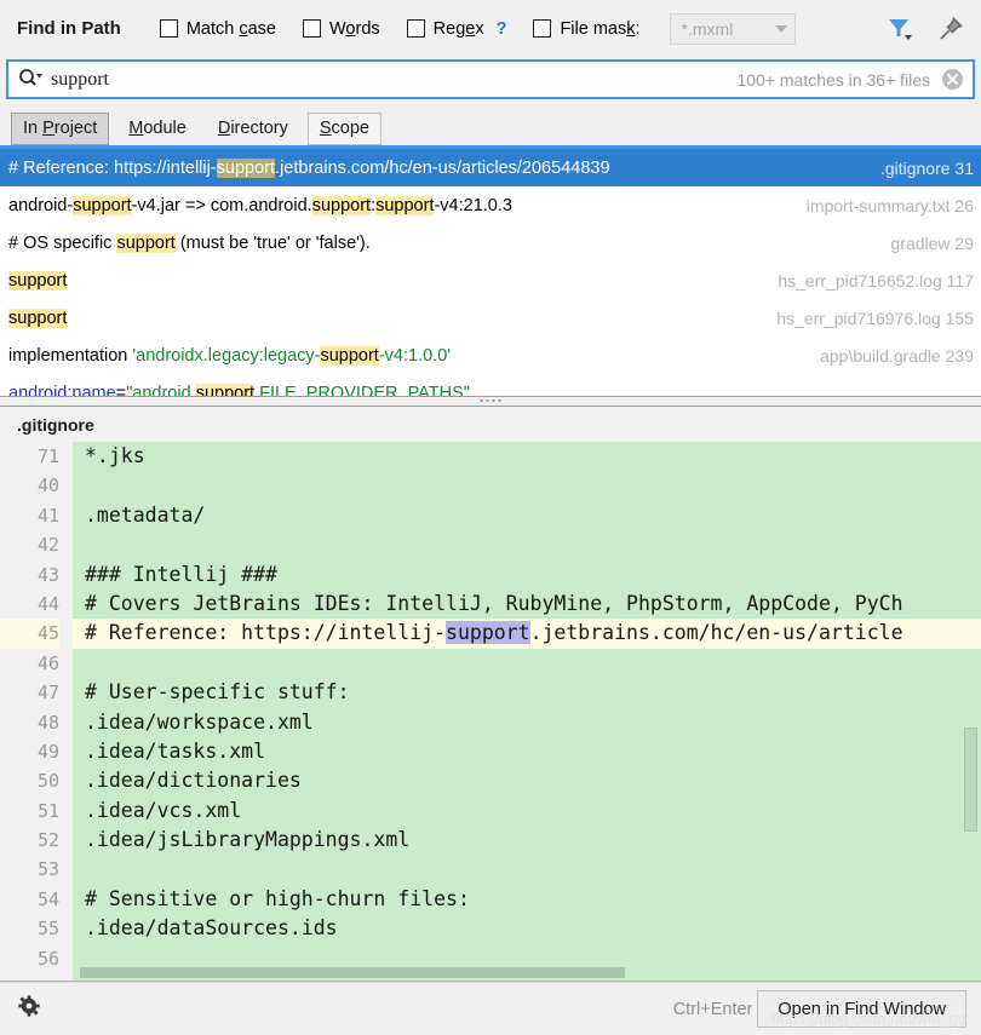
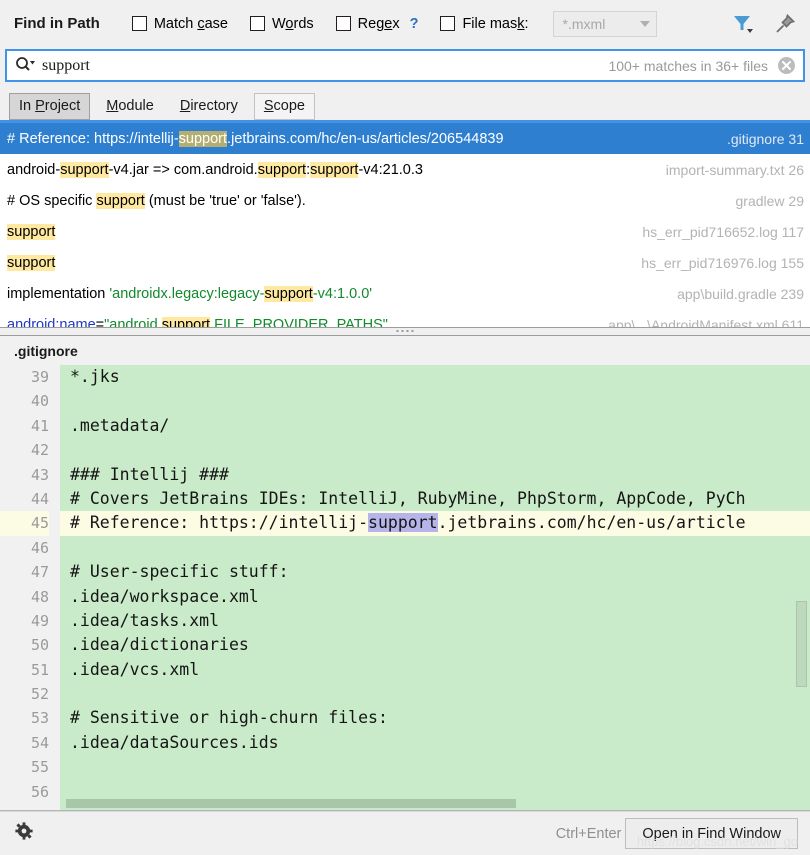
  Find in Path
  Match case
  Words
  Regex
  ?
  File mask:
  *.mxml
  support
  100+ matches in 36+ files
  In Project
  Module
  Directory
  Scope
  # Reference: https://intellij-support.jetbrains.com/hc/en-us/articles/206544839
  .gitignore 31
  android-support-v4.jar => com.android.support:support-v4:21.0.3
  import-summary.txt 26
  # OS specific support (must be 'true' or 'false').
  gradlew 29
  support
  hs_err_pid716652.log 117
  support
  hs_err_pid716976.log 155
  implementation 'androidx.legacy:legacy-support-v4:1.0.0'
  app\build.gradle 239
  android:name="android.support.FILE_PROVIDER_PATHS"
+ app\...\AndroidManifest.xml 611
  .gitignore
- 71
+ 39
  40
  41
  42
  43
  44
  45
  46
  47
  48
  49
  50
  51
  52
  53
  54
  55
  56
  *.jks
  .metadata/
  ### Intellij ###
  # Covers JetBrains IDEs: IntelliJ, RubyMine, PhpStorm, AppCode, PyCh
  # Reference: https://intellij-support.jetbrains.com/hc/en-us/article
  # User-specific stuff:
  .idea/workspace.xml
  .idea/tasks.xml
  .idea/dictionaries
  .idea/vcs.xml
- .idea/jsLibraryMappings.xml
  # Sensitive or high-churn files:
  .idea/dataSources.ids
  Ctrl+Enter
  Open in Find Window
  https://blog.csdn.net/win_go
